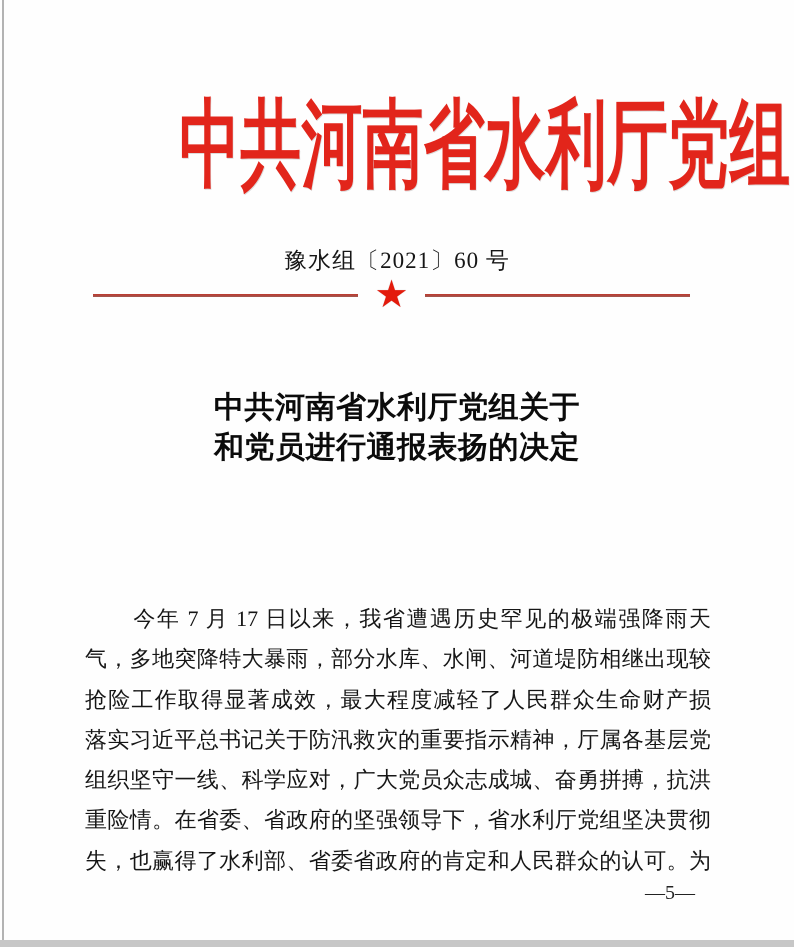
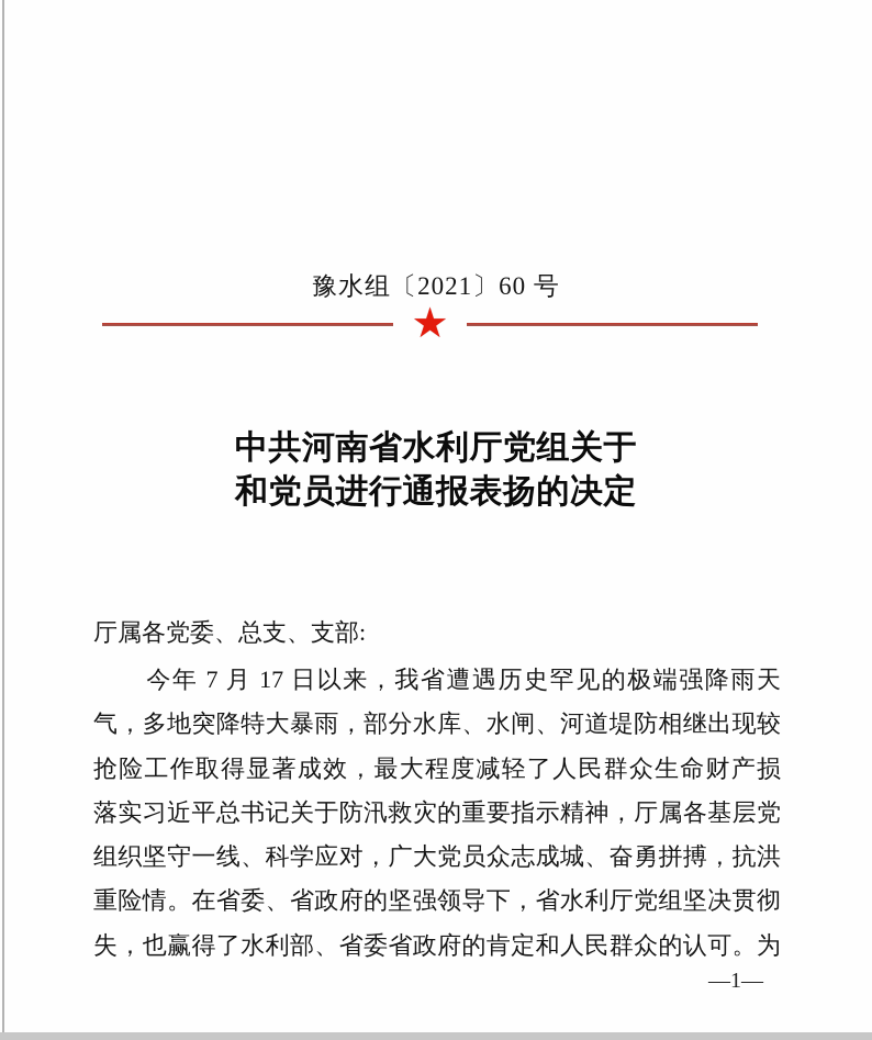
- 中共河南省水利厅党组
  豫水组〔2021〕60 号
  ★
  中共河南省水利厅党组关于
  和党员进行通报表扬的决定
+ 厅属各党委、总支、支部:
  今年 7 月 17 日以来，我省遭遇历史罕见的极端强降雨天
  气，多地突降特大暴雨，部分水库、水闸、河道堤防相继出现较
  抢险工作取得显著成效，最大程度减轻了人民群众生命财产损
  落实习近平总书记关于防汛救灾的重要指示精神，厅属各基层党
  组织坚守一线、科学应对，广大党员众志成城、奋勇拼搏，抗洪
  重险情。在省委、省政府的坚强领导下，省水利厅党组坚决贯彻
  失，也赢得了水利部、省委省政府的肯定和人民群众的认可。为
- —5—
+ —1—
